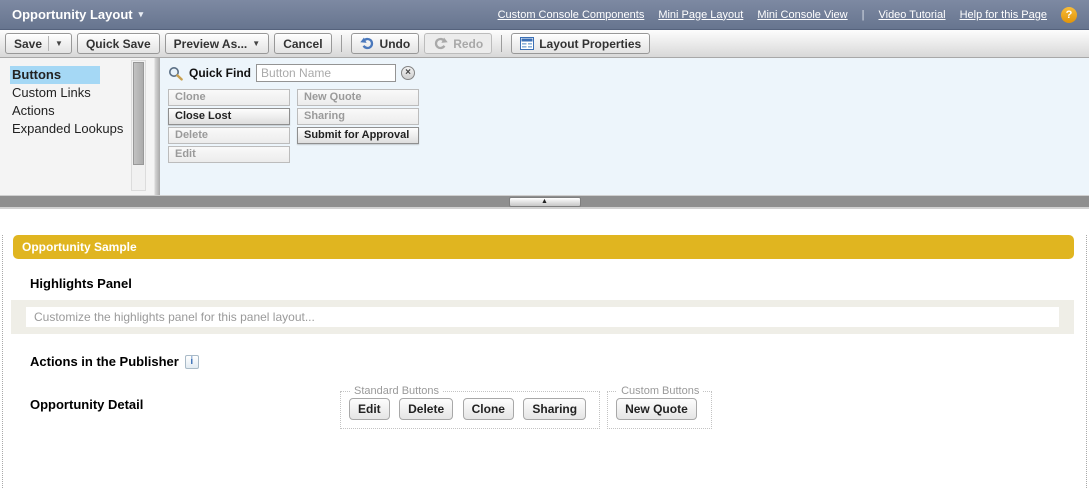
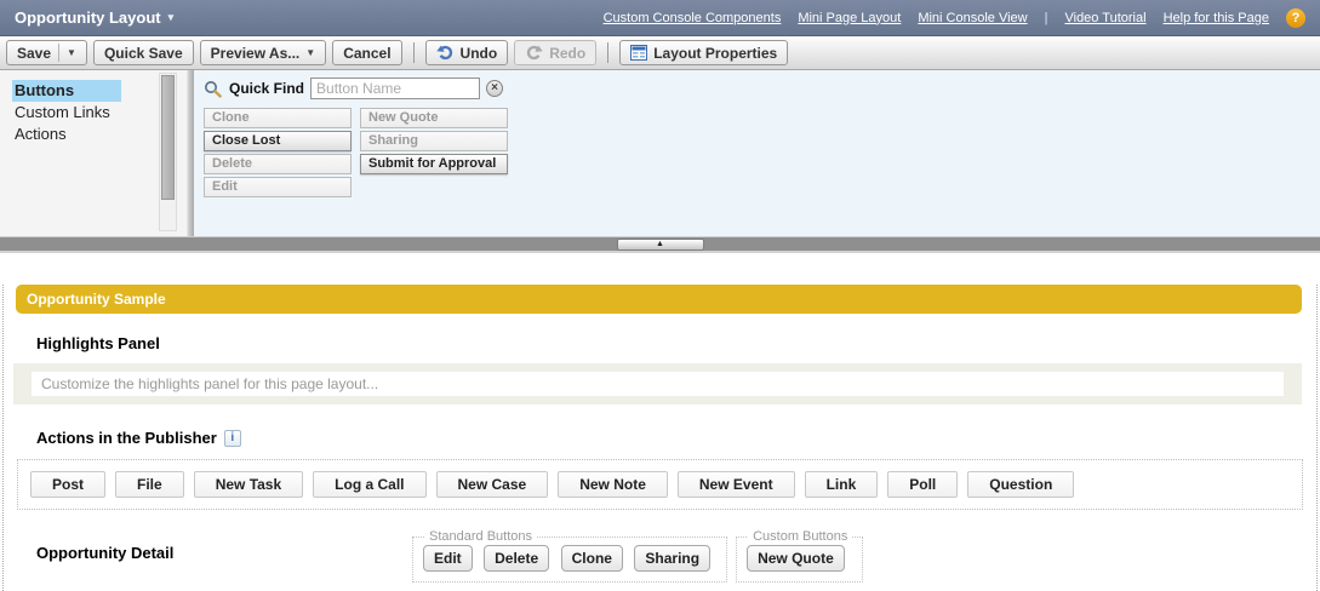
  Opportunity Layout
  ▾
  Custom Console Components
  Mini Page Layout
  Mini Console View
  |
  Video Tutorial
  Help for this Page
  ?
  Save
  ▼
  Quick Save
  Preview As...
  ▼
  Cancel
  Undo
  Redo
  Layout Properties
  Buttons
  Custom Links
  Actions
- Expanded Lookups
  Quick Find
  Button Name
  ×
  Clone
  New Quote
  Close Lost
  Sharing
  Delete
  Submit for Approval
  Edit
  Opportunity Sample
  Highlights Panel
- Customize the highlights panel for this panel layout...
+ Customize the highlights panel for this page layout...
  Actions in the Publisher
  i
+ Post
+ File
+ New Task
+ Log a Call
+ New Case
+ New Note
+ New Event
+ Link
+ Poll
+ Question
  Opportunity Detail
  Standard Buttons
  Edit Delete Clone Sharing
  Custom Buttons
  New Quote
